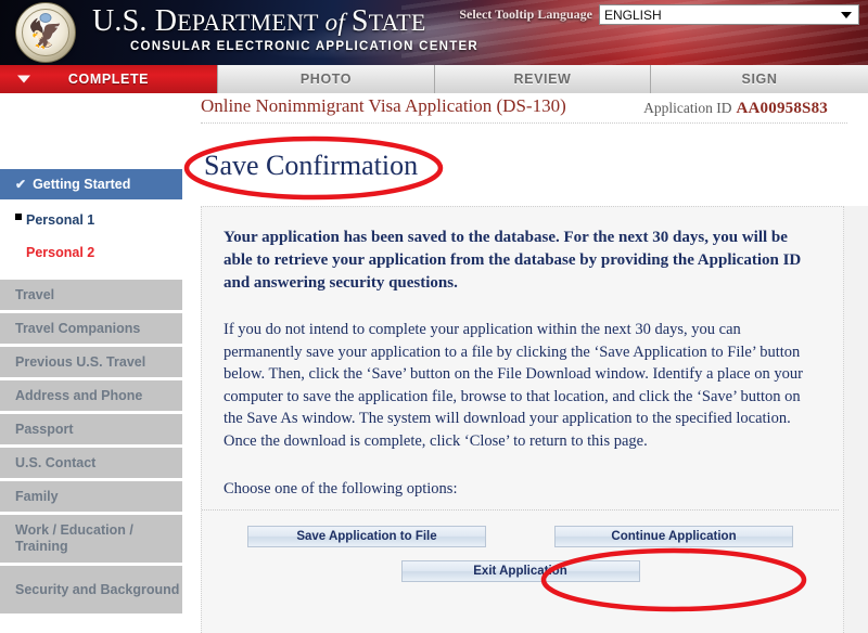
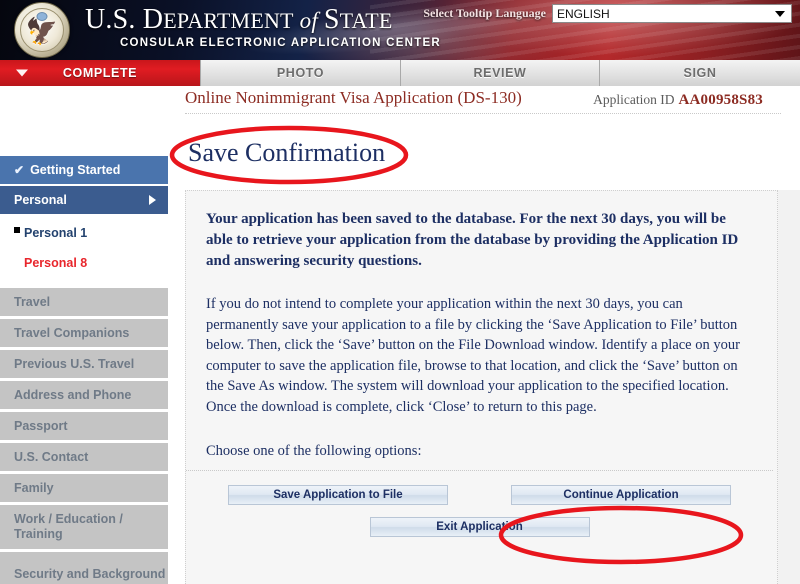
  🦅
  U.S. DEPARTMENT of STATE
  CONSULAR ELECTRONIC APPLICATION CENTER
  Select Tooltip Language
  ENGLISH
  COMPLETE
  PHOTO
  REVIEW
  SIGN
  Online Nonimmigrant Visa Application (DS-130)
  Application ID AA00958S83
  ✔
  Getting Started
+ Personal
  Personal 1
- Personal 2
+ Personal 8
  Travel
  Travel Companions
  Previous U.S. Travel
  Address and Phone
  Passport
  U.S. Contact
  Family
  Work / Education / Training
  Security and Background
  Save Confirmation
  Your application has been saved to the database. For the next 30 days, you will be able to retrieve your application from the database by providing the Application ID and answering security questions.
  If you do not intend to complete your application within the next 30 days, you can permanently save your application to a file by clicking the ‘Save Application to File’ button below. Then, click the ‘Save’ button on the File Download window. Identify a place on your computer to save the application file, browse to that location, and click the ‘Save’ button on the Save As window. The system will download your application to the specified location. Once the download is complete, click ‘Close’ to return to this page.
  Choose one of the following options:
  Save Application to File
  Continue Application
  Exit Applicaon
